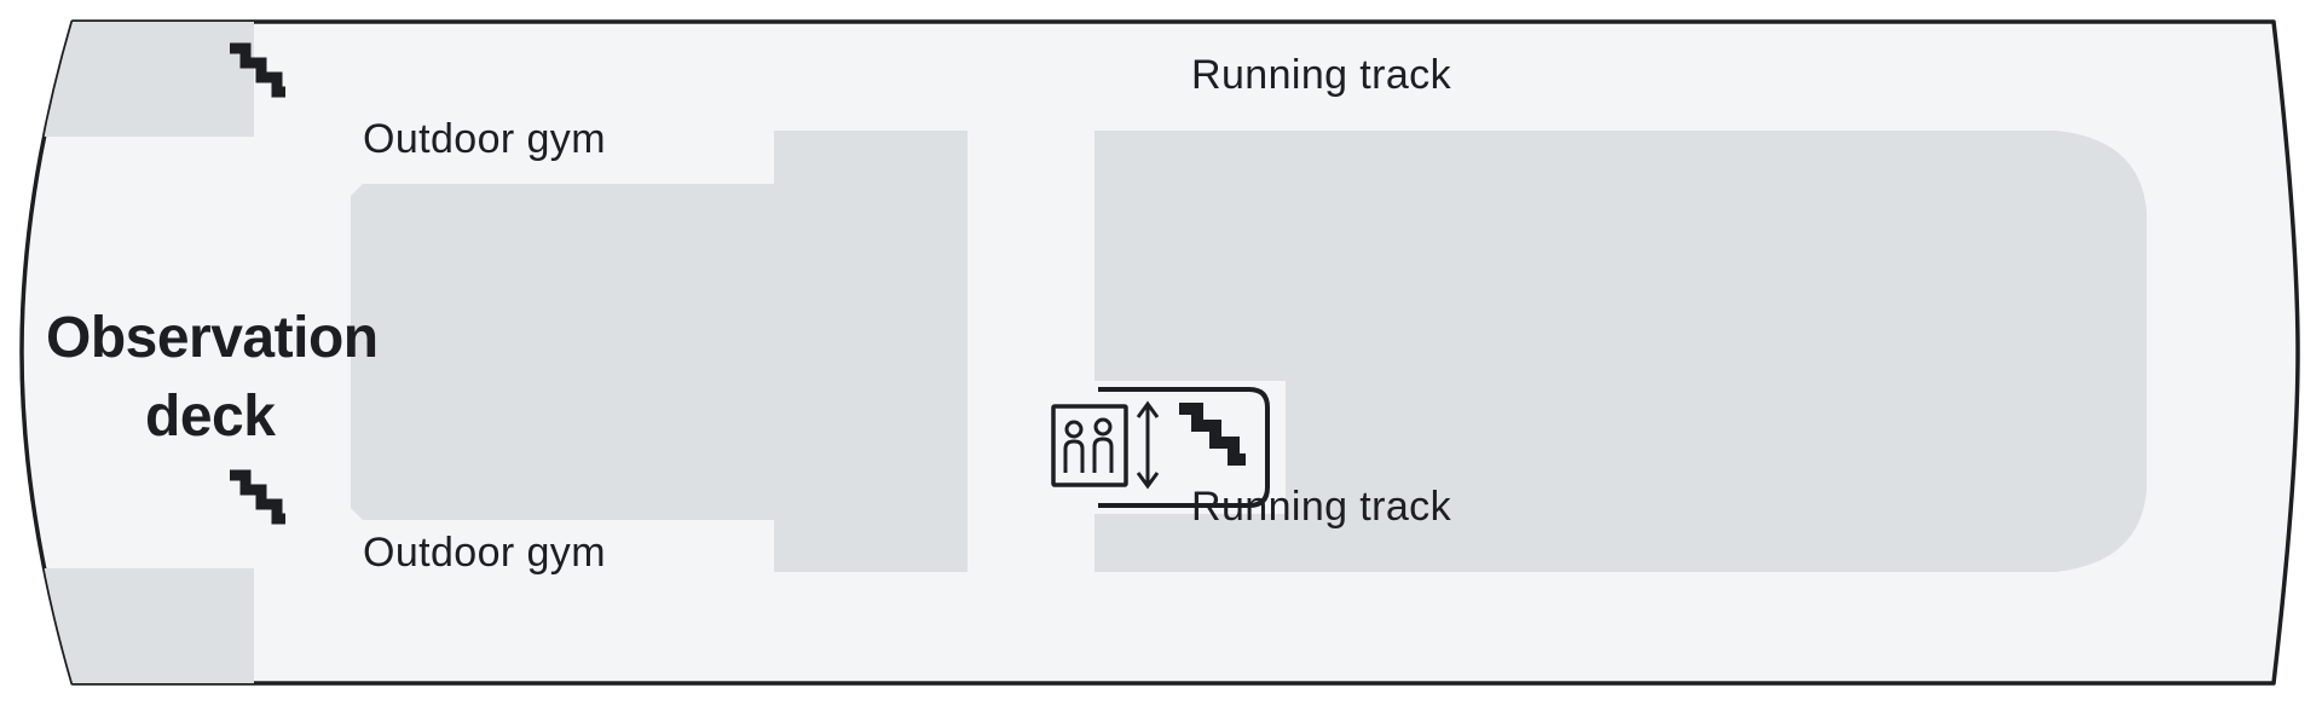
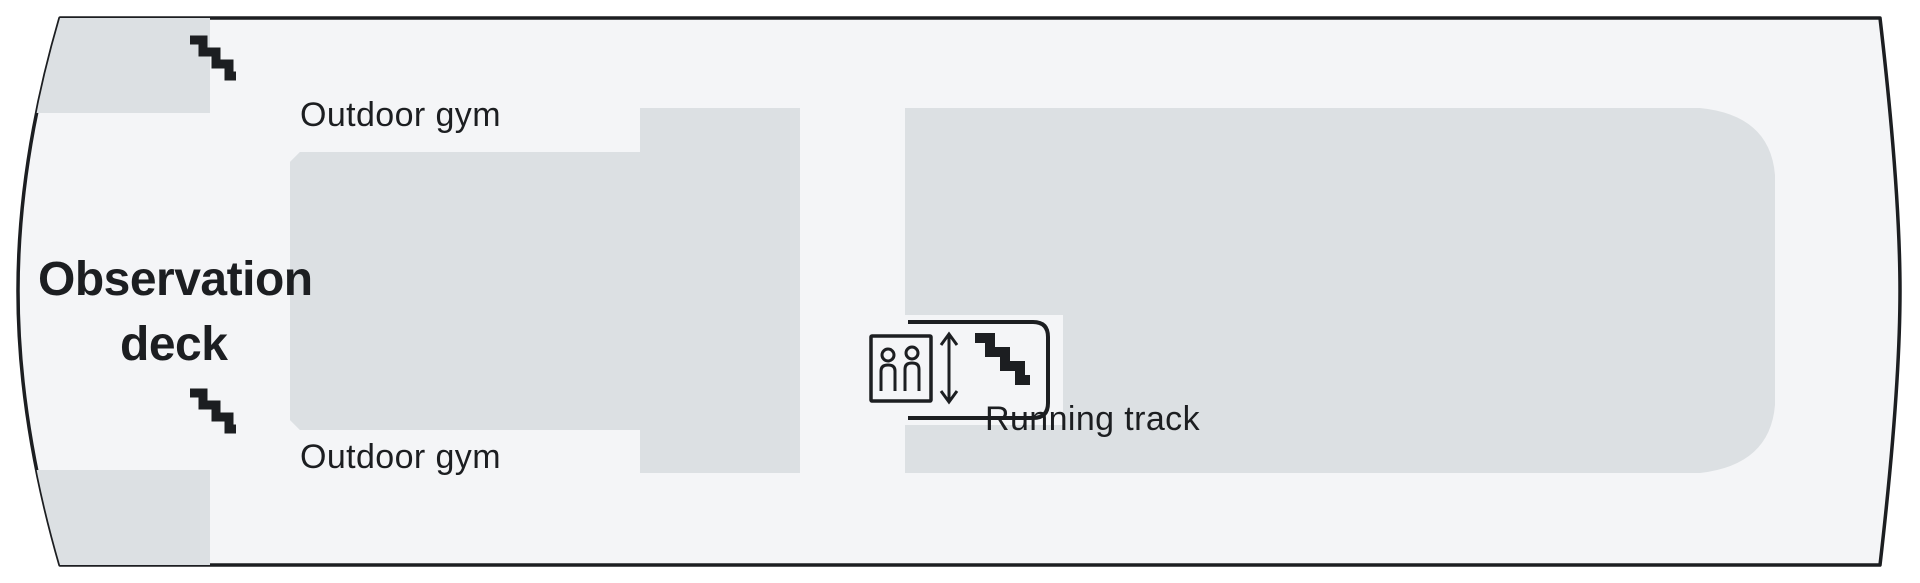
  Observation
  deck
  Outdoor gym
  Outdoor gym
- Running track
  ning track
